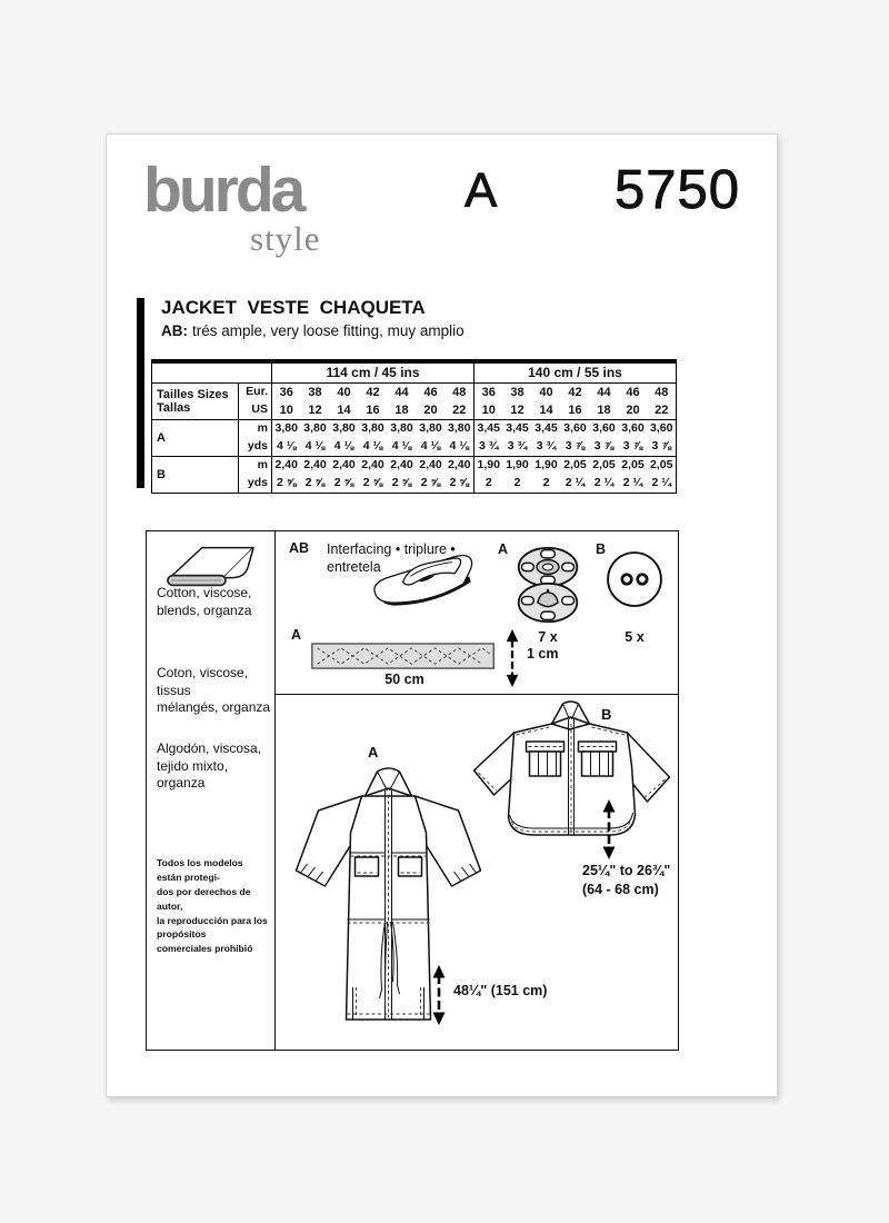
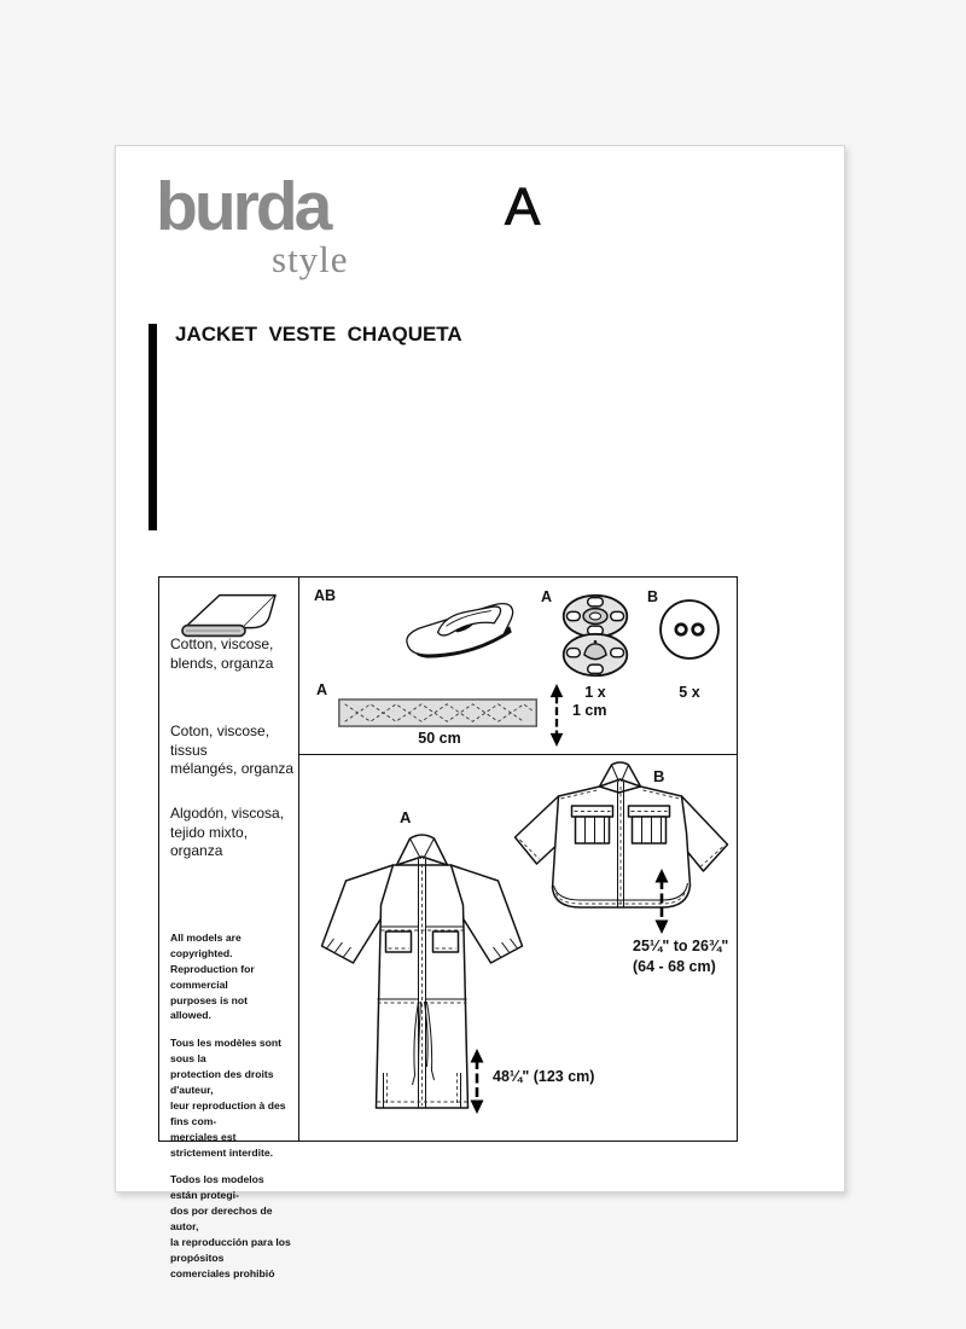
  burda
  style
  A
- 5750
  JACKET VESTE CHAQUETA
- AB: trés ample, very loose fitting, muy amplio
- 	114 cm / 45 ins	140 cm / 55 ins
- Tailles Sizes Tallas	Eur.	36	38	40	42	44	46	48	36	38	40	42	44	46	48
- US	10	12	14	16	18	20	22	10	12	14	16	18	20	22
- A	m	3,80	3,80	3,80	3,80	3,80	3,80	3,80	3,45	3,45	3,45	3,60	3,60	3,60	3,60
- yds	4 ⅛	4 ⅛	4 ⅛	4 ⅛	4 ⅛	4 ⅛	4 ⅛	3 ¾	3 ¾	3 ¾	3 ⅞	3 ⅞	3 ⅞	3 ⅞
- B	m	2,40	2,40	2,40	2,40	2,40	2,40	2,40	1,90	1,90	1,90	2,05	2,05	2,05	2,05
- yds	2 ⅝	2 ⅝	2 ⅝	2 ⅝	2 ⅝	2 ⅝	2 ⅝	2	2	2	2 ¼	2 ¼	2 ¼	2 ¼
  Cotton, viscose,
  blends, organza
  Coton, viscose, tissus
  mélangés, organza
  Algodón, viscosa,
  tejido mixto, organza
+ All models are copyrighted.
+ Reproduction for commercial
+ purposes is not allowed.
+ Tous les modèles sont sous la
+ protection des droits d'auteur,
+ leur reproduction à des fins com-
+ merciales est strictement interdite.
  Todos los modelos están protegi-
  dos por derechos de autor,
  la reproducción para los propósitos
  comerciales prohibió
  AB
- Interfacing • triplure •
- entretela
  A
- 7 x
+ 1 x
  B
  5 x
  A
  50 cm
  1 cm
  B
  25¼" to 26¾"
  (64 - 68 cm)
  A
- 48¼" (151 cm)
+ 48¼" (123 cm)
